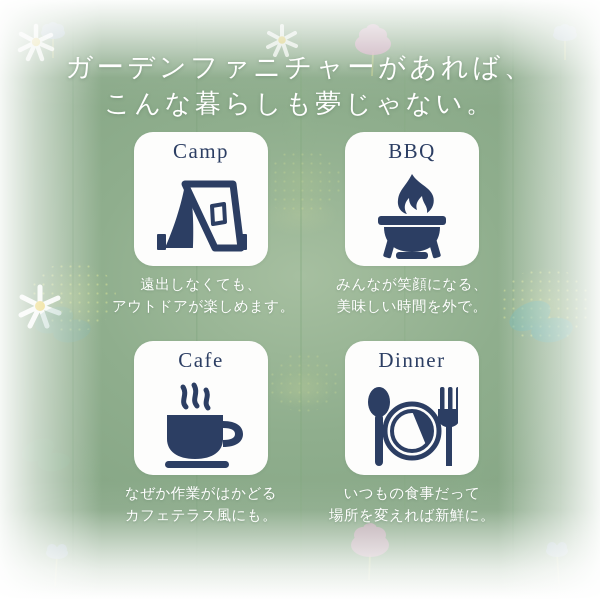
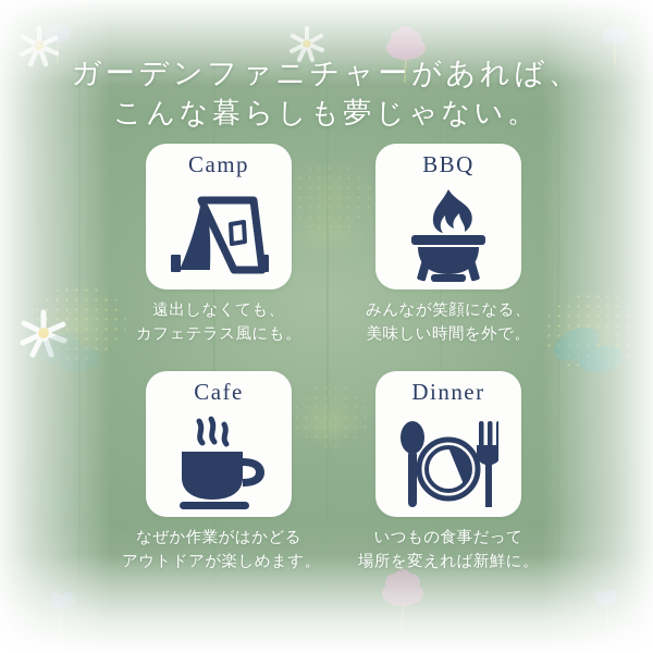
  ガーデンファニチャーがあれば、
  こんな暮らしも夢じゃない。
  Camp
  遠出しなくても、
- アウトドアが楽しめます。
+ カフェテラス風にも。
  BBQ
  みんなが笑顔になる、
  美味しい時間を外で。
  Cafe
  なぜか作業がはかどる
- カフェテラス風にも。
+ アウトドアが楽しめます。
  Dinner
  いつもの食事だって
  場所を変えれば新鮮に。
